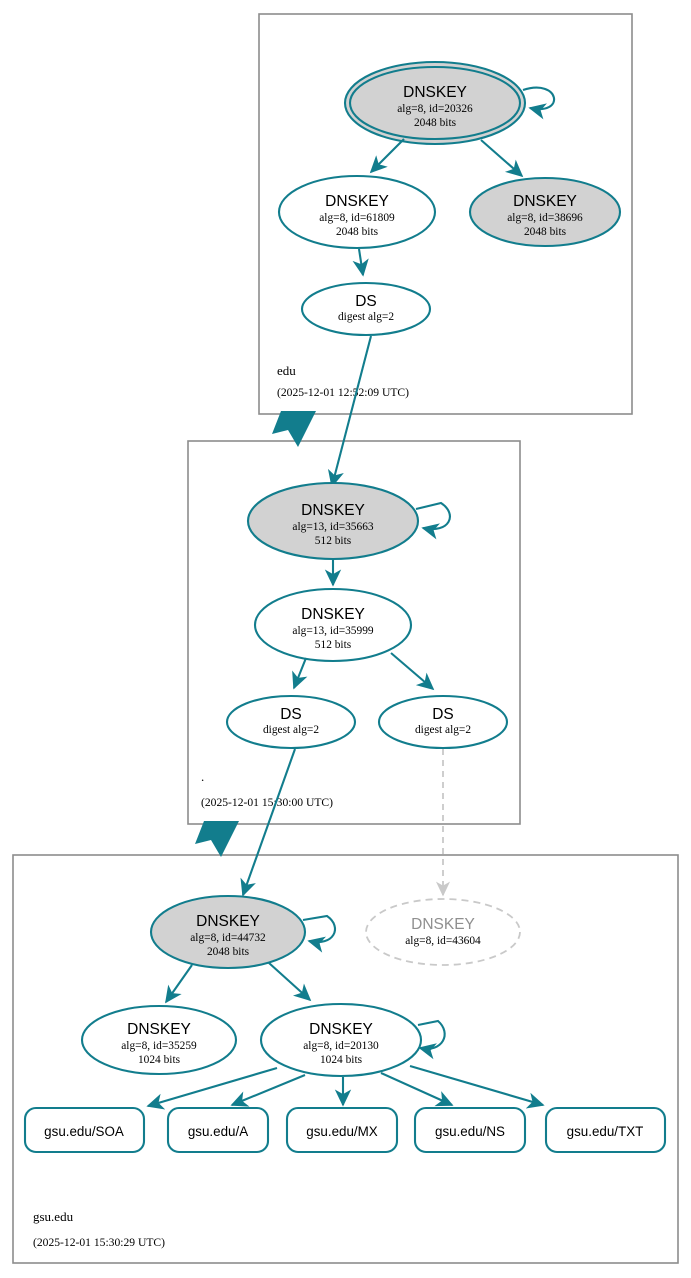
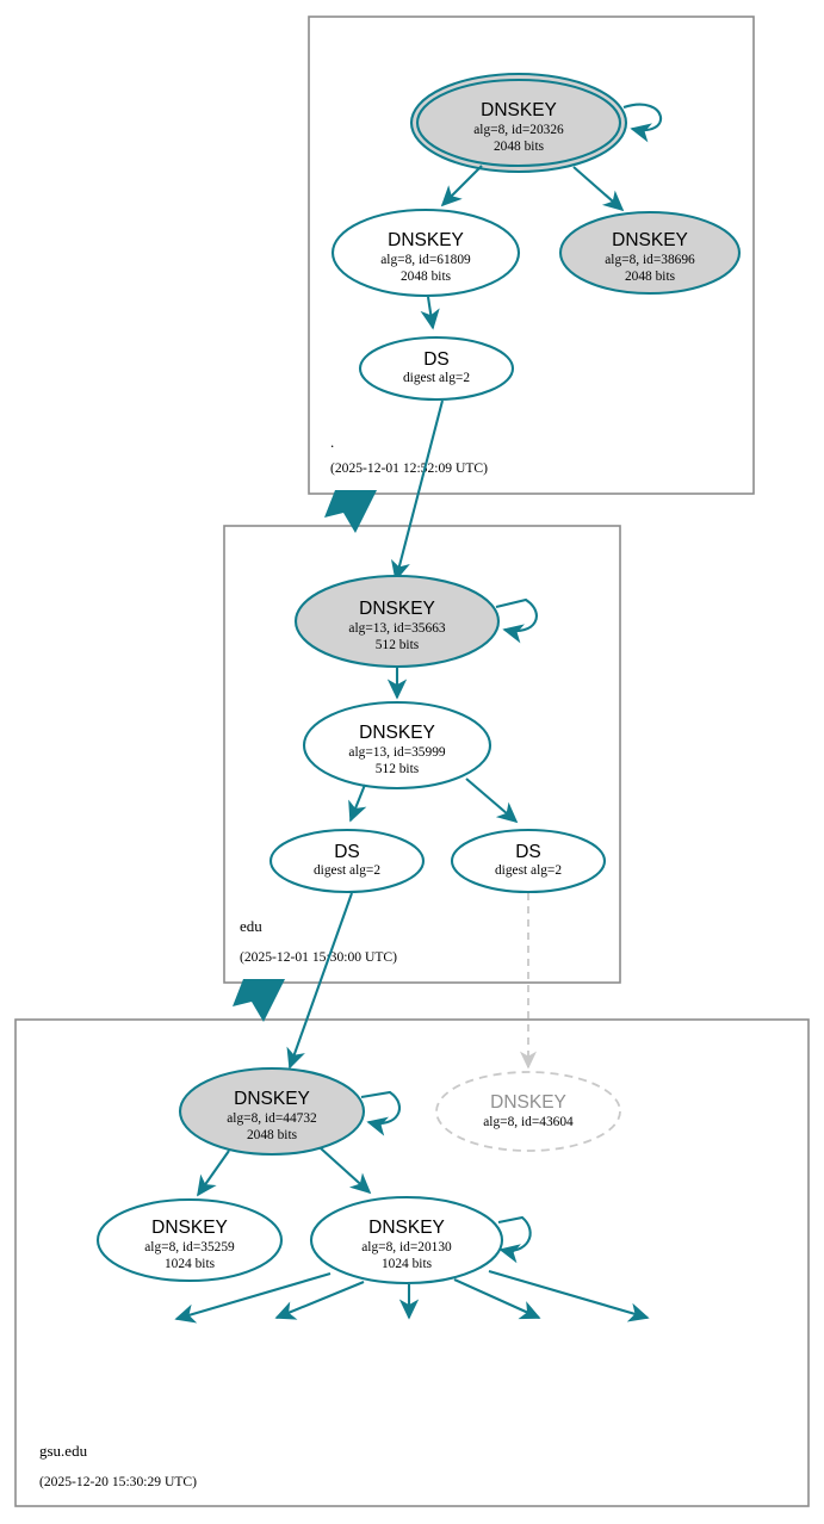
  DNSKEY
  alg=8, id=20326
  2048 bits
  DNSKEY
  alg=8, id=61809
  2048 bits
  DNSKEY
  alg=8, id=38696
  2048 bits
  DS
  digest alg=2
- edu
+ .
  (2025-12-01 12:2:09 UTC)
  DNSKEY
  alg=13, id=35663
  512 bits
  DNSKEY
  alg=13, id=35999
  512 bits
  DS
  digest alg=2
  DS
  digest alg=2
- .
+ edu
  (2025-12-01 1530:00 UTC)
  DNSKEY
  alg=8, id=44732
  2048 bits
  DNSKEY
  alg=8, id=43604
  DNSKEY
  alg=8, id=35259
  1024 bits
  DNSKEY
  alg=8, id=20130
  1024 bits
- gsu.edu/SOA
- gsu.edu/A
- gsu.edu/MX
- gsu.edu/NS
- gsu.edu/TXT
  gsu.edu
- (2025-12-01 15:30:29 UTC)
+ (2025-12-20 15:30:29 UTC)
